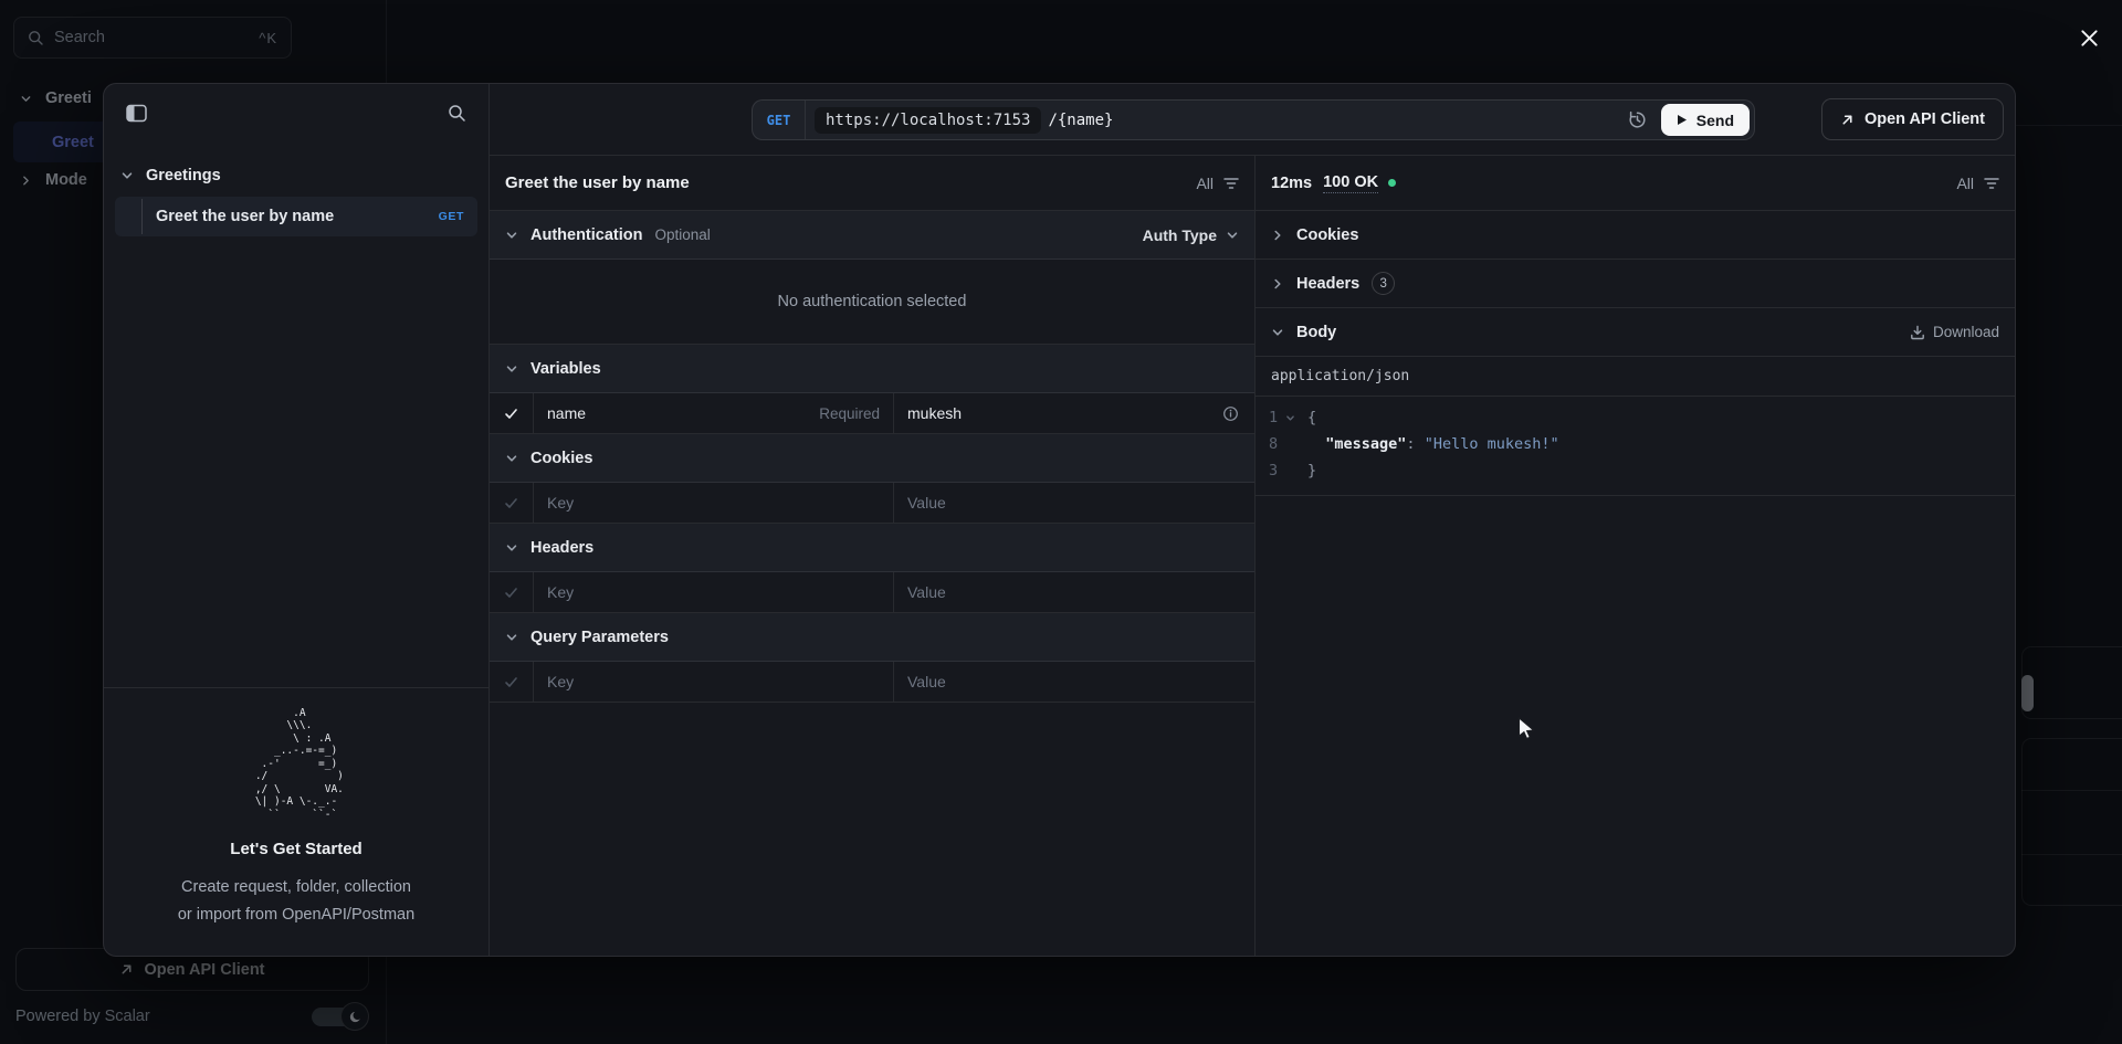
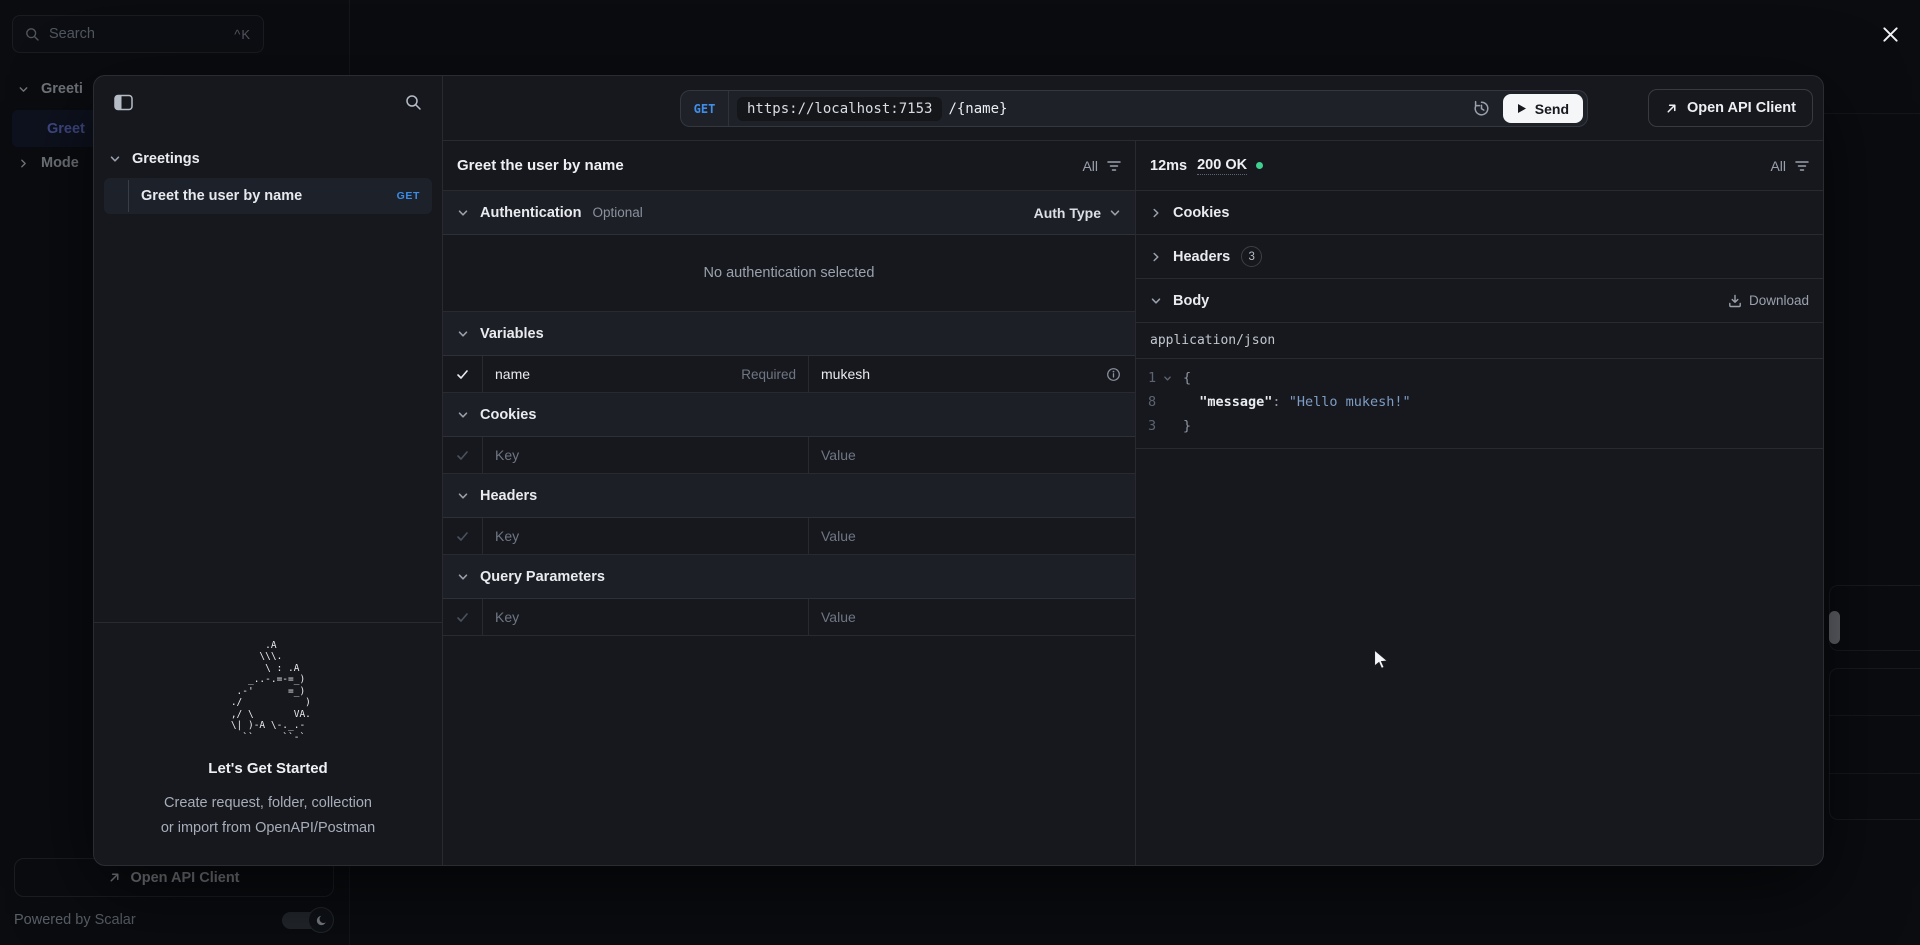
  Search
  ^K
  Greeti
  Greet
  Mode
  Open API Client
  Powered by Scalar
  Greetings
  Greet the user by name
  GET
  .A
  \\\.
  \ : .A
  _..-.=-=_)
  .-' =_)
  ./ )
  ,/ \ VA.
  \| )-A \-._.-
  `` ``-`
  Let's Get Started
  Create request, folder, collection
  or import from OpenAPI/Postman
  GET
  https://localhost:7153
  /{name}
  Send
  Open API Client
  Greet the user by name
  All
  Authentication
  Optional
  Auth Type
  No authentication selected
  Variables
  name
  Required
  mukesh
  Cookies
  Key
  Value
  Headers
  Key
  Value
  Query Parameters
  Key
  Value
  12ms
- 100 OK
+ 200 OK
  All
  Cookies
  Headers
  3
  Body
  Download
  application/json
  1
  {
  8
  "message"
  :
  "Hello mukesh!"
  3
  }
